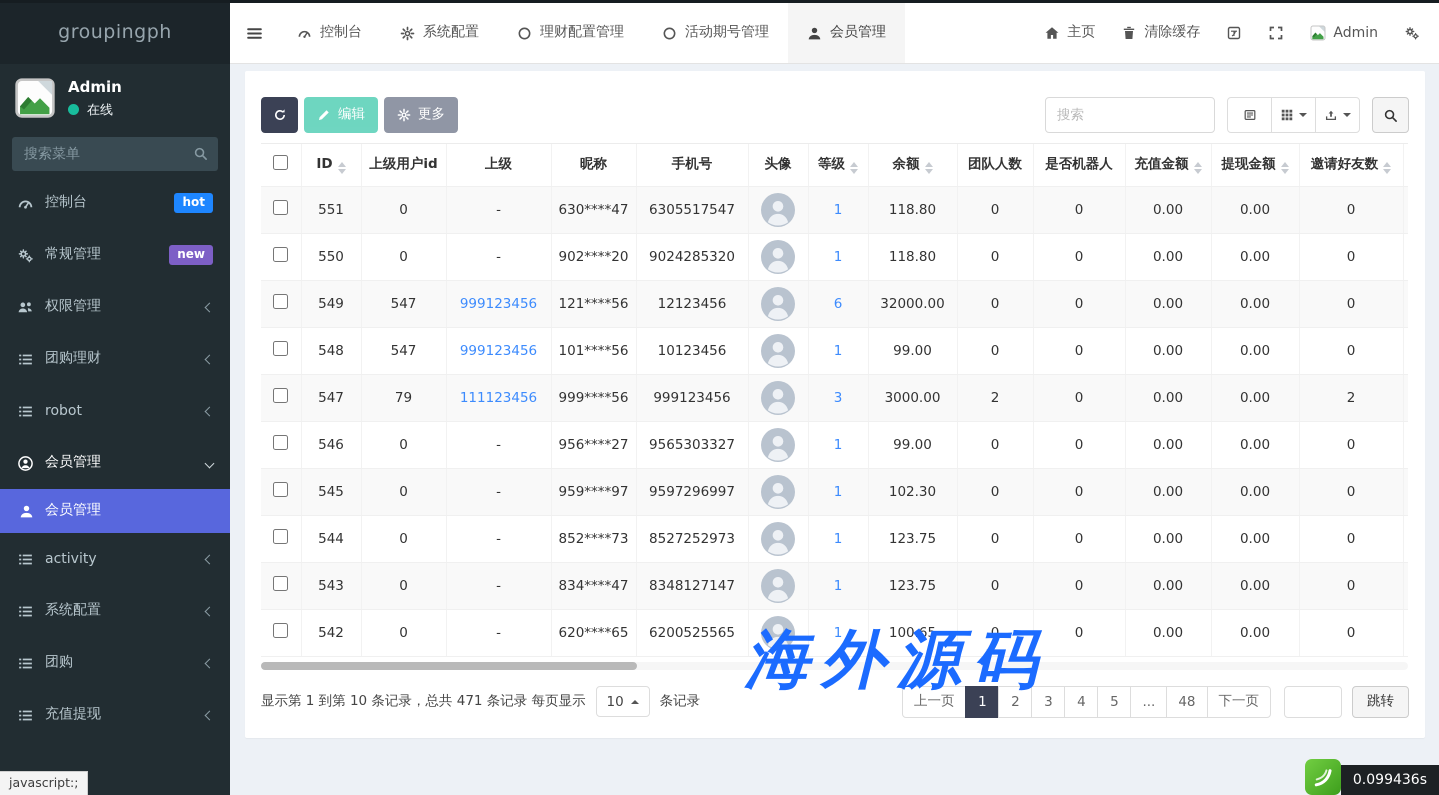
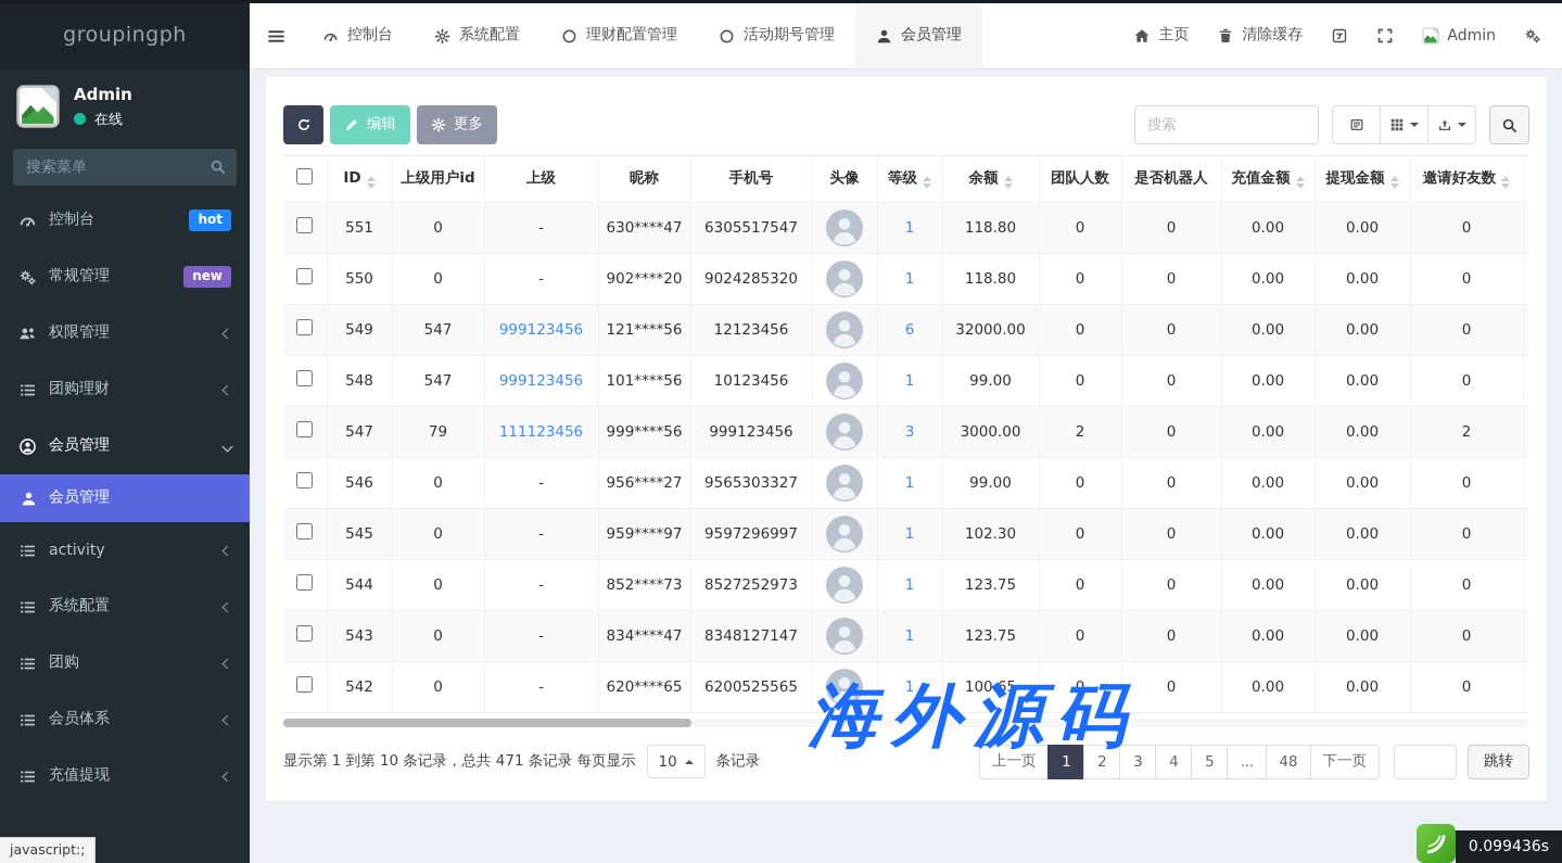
  groupingph
  Admin
  在线
  搜索菜单
  控制台
  hot
  常规管理
  new
  权限管理
  团购理财
- robot
  会员管理
  会员管理
  activity
  系统配置
  团购
+ 会员体系
  充值提现
  控制台
  系统配置
  理财配置管理
  活动期号管理
  会员管理
  主页
  清除缓存
  Admin
  编辑
  更多
  搜索
  	ID	上级用户id	上级	昵称	手机号	头像	等级	余额	团队人数	是否机器人	充值金额	提现金额	邀请好友数
  	551	0	-	630****47	6305517547		1	118.80	0	0	0.00	0.00	0
  	550	0	-	902****20	9024285320		1	118.80	0	0	0.00	0.00	0
  	549	547	999123456	121****56	12123456		6	32000.00	0	0	0.00	0.00	0
  	548	547	999123456	101****56	10123456		1	99.00	0	0	0.00	0.00	0
  	547	79	111123456	999****56	999123456		3	3000.00	2	0	0.00	0.00	2
  	546	0	-	956****27	9565303327		1	99.00	0	0	0.00	0.00	0
  	545	0	-	959****97	9597296997		1	102.30	0	0	0.00	0.00	0
  	544	0	-	852****73	8527252973		1	123.75	0	0	0.00	0.00	0
  	543	0	-	834****47	8348127147		1	123.75	0	0	0.00	0.00	0
  	542	0	-	620****65	6200525565		1	100.65	0	0	0.00	0.00	0
  显示第 1 到第 10 条记录，总共 471 条记录 每页显示
  10
  条记录
  上一页
  1
  2
  3
  4
  5
  ...
  48
  下一页
  跳转
  海外源码
  javascript:;
  0.099436s
